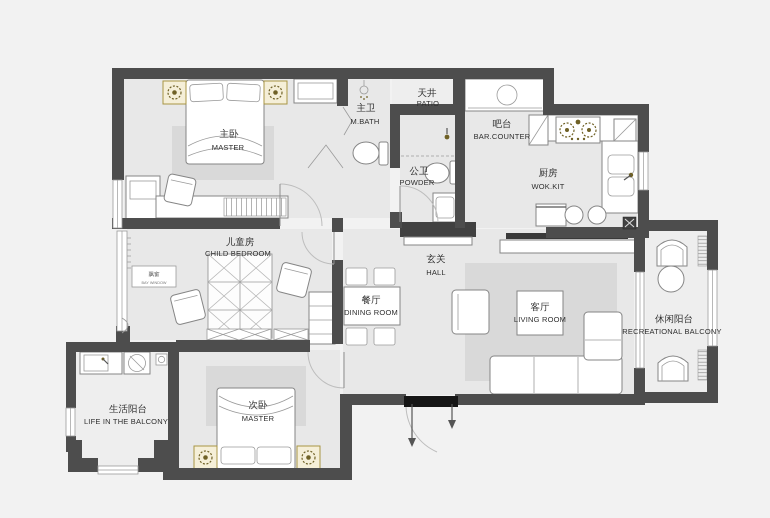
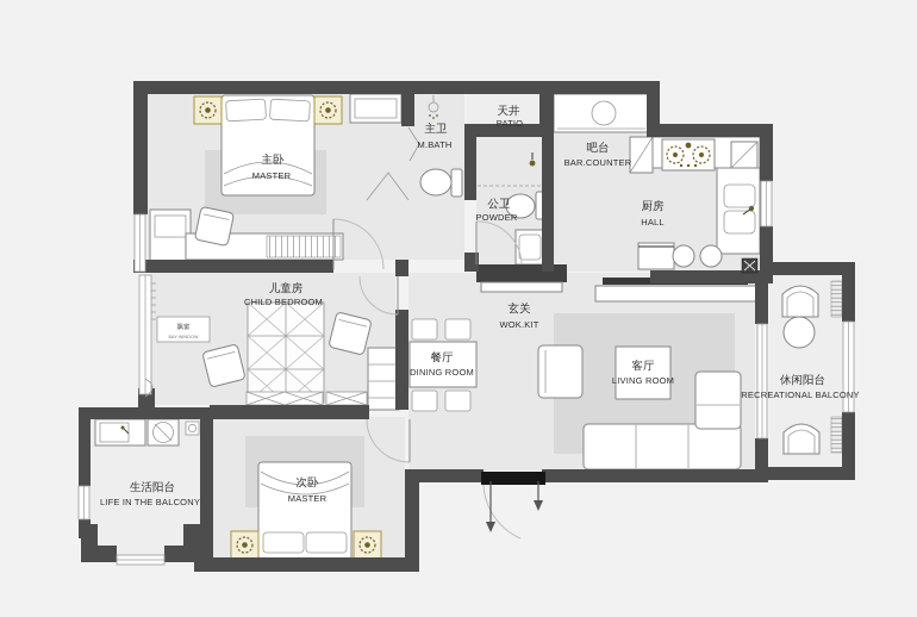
  主卧
  MASTER
  主卫
  M.BATH
  天井
  PATIO
  吧台
  BAR.COUNTER
  厨房
- WOK.KIT
+ HALL
  公卫
  POWDER
  儿童房
  CHILD BEDROOM
  玄关
- HALL
+ WOK.KIT
  餐厅
  DINING ROOM
  客厅
  LIVING ROOM
  休闲阳台
  RECREATIONAL BALCONY
  生活阳台
  LIFE IN THE BALCONY
  次卧
  MASTER
